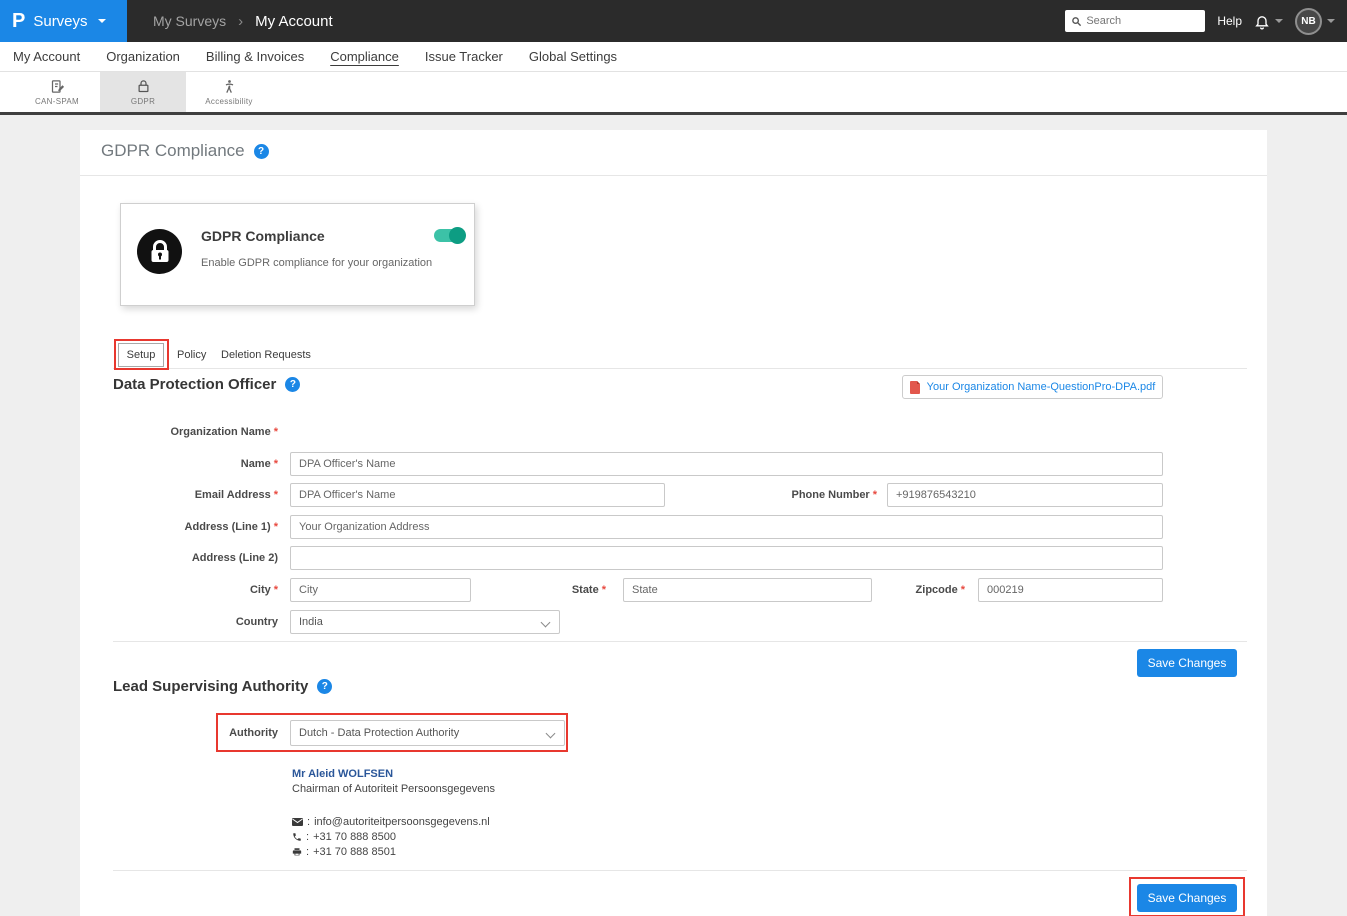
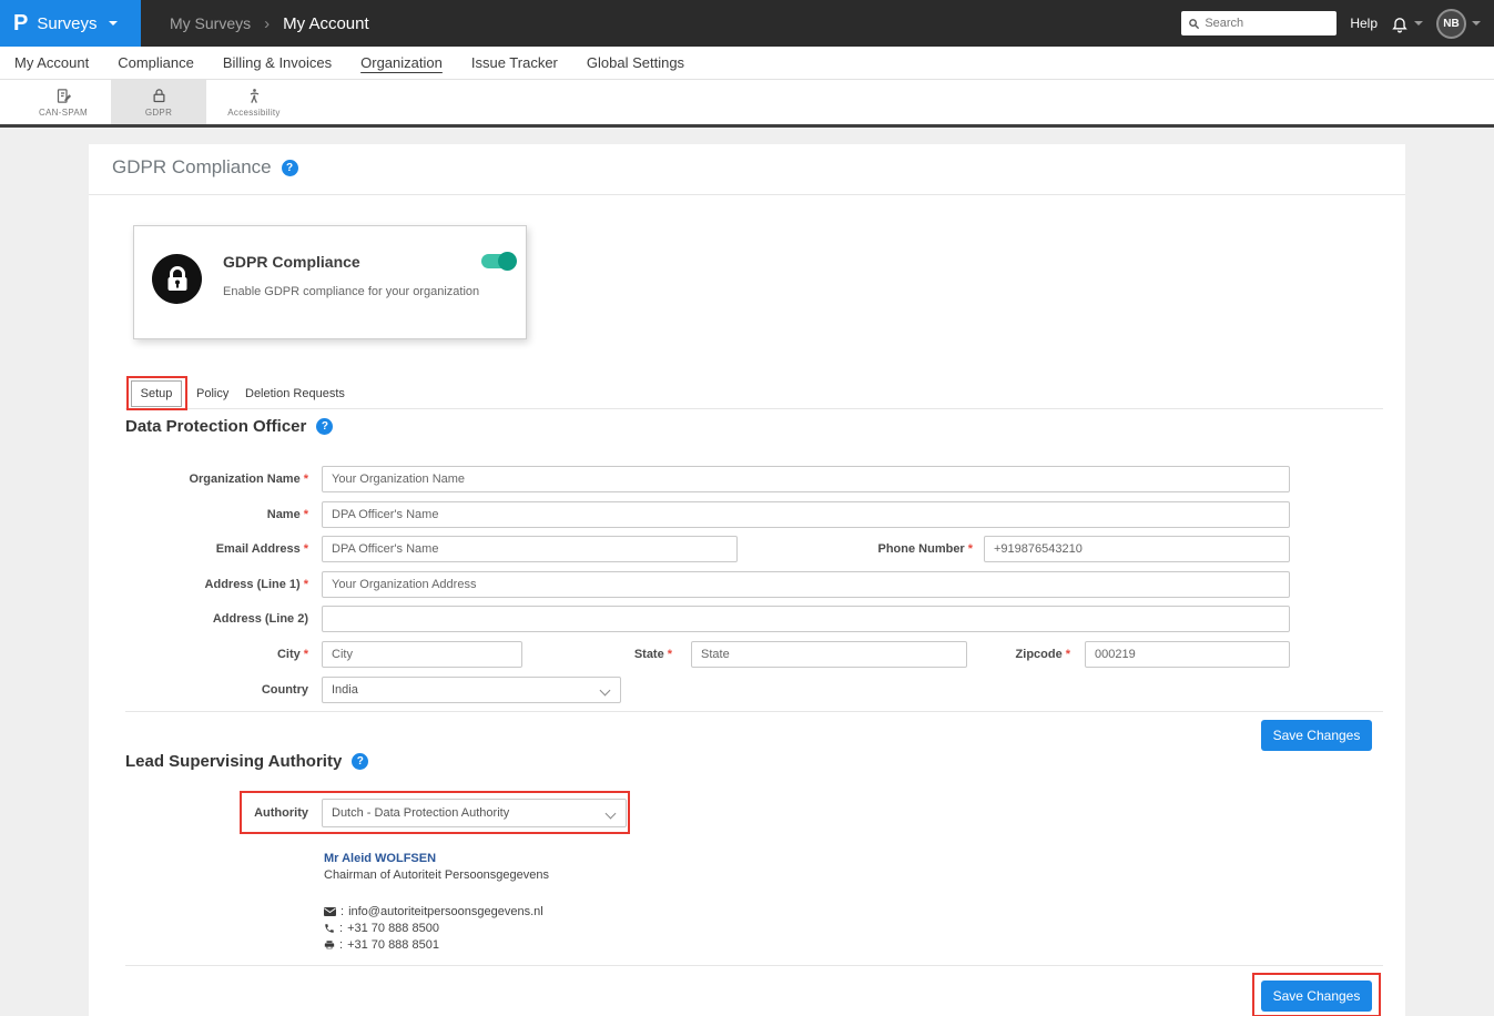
  P
  Surveys
  My Surveys
  ›
  My Account
  Search
  Help
  NB
  My Account
- Organization
+ Compliance
  Billing & Invoices
- Compliance
+ Organization
  Issue Tracker
  Global Settings
  CAN-SPAM
  GDPR
  Accessibility
  GDPR Compliance
  ?
  GDPR Compliance
  Enable GDPR compliance for your organization
  Setup
  Policy
  Deletion Requests
  Data Protection Officer
  ?
- Your Organization Name-QuestionPro-DPA.pdf
  Organization Name *
+ Your Organization Name
  Name *
  DPA Officer's Name
  Email Address *
  DPA Officer's Name
  Phone Number *
  +919876543210
  Address (Line 1) *
  Your Organization Address
  Address (Line 2)
  City *
  City
  State *
  State
  Zipcode *
  000219
  Country
  India
  Save Changes
  Lead Supervising Authority
  ?
  Authority
  Dutch - Data Protection Authority
  Mr Aleid WOLFSEN
  Chairman of Autoriteit Persoonsgegevens
  :
  info@autoriteitpersoonsgegevens.nl
  :
  +31 70 888 8500
  :
  +31 70 888 8501
  Save Changes
